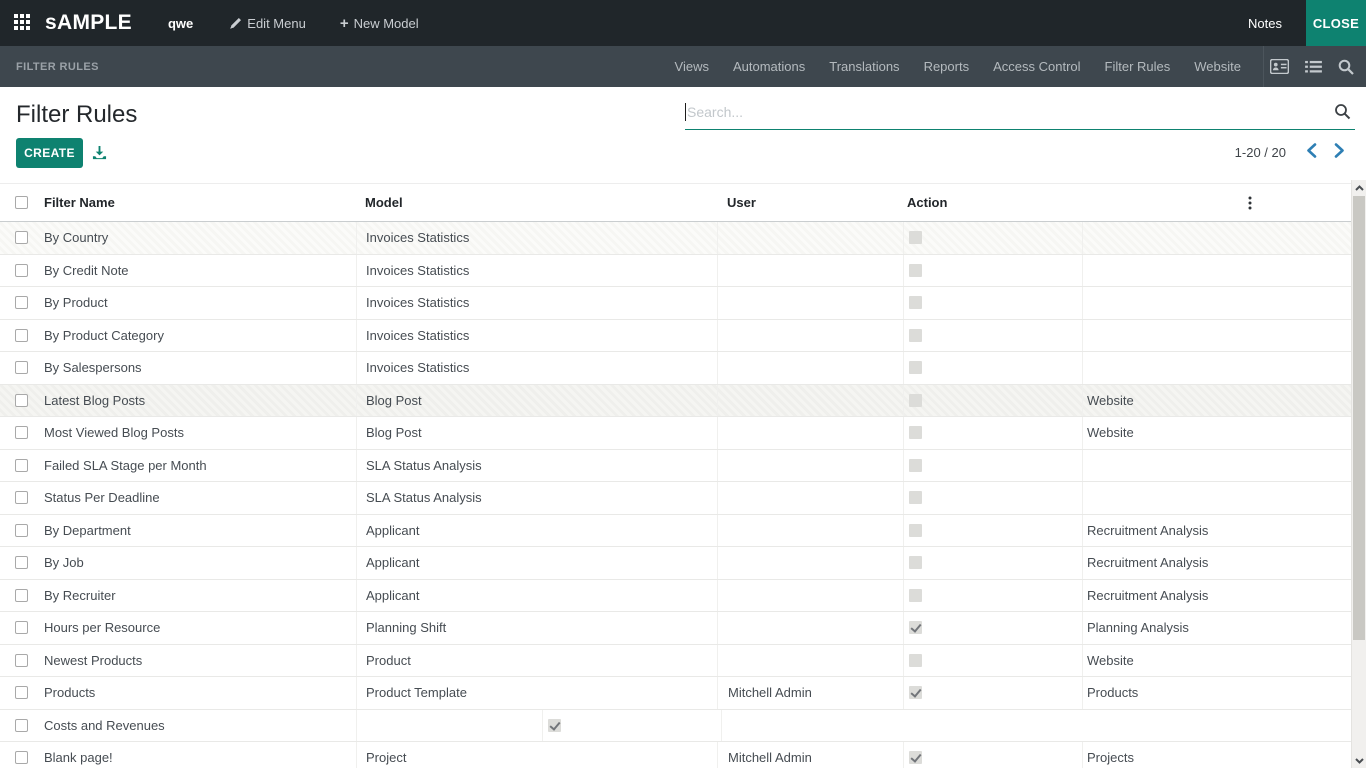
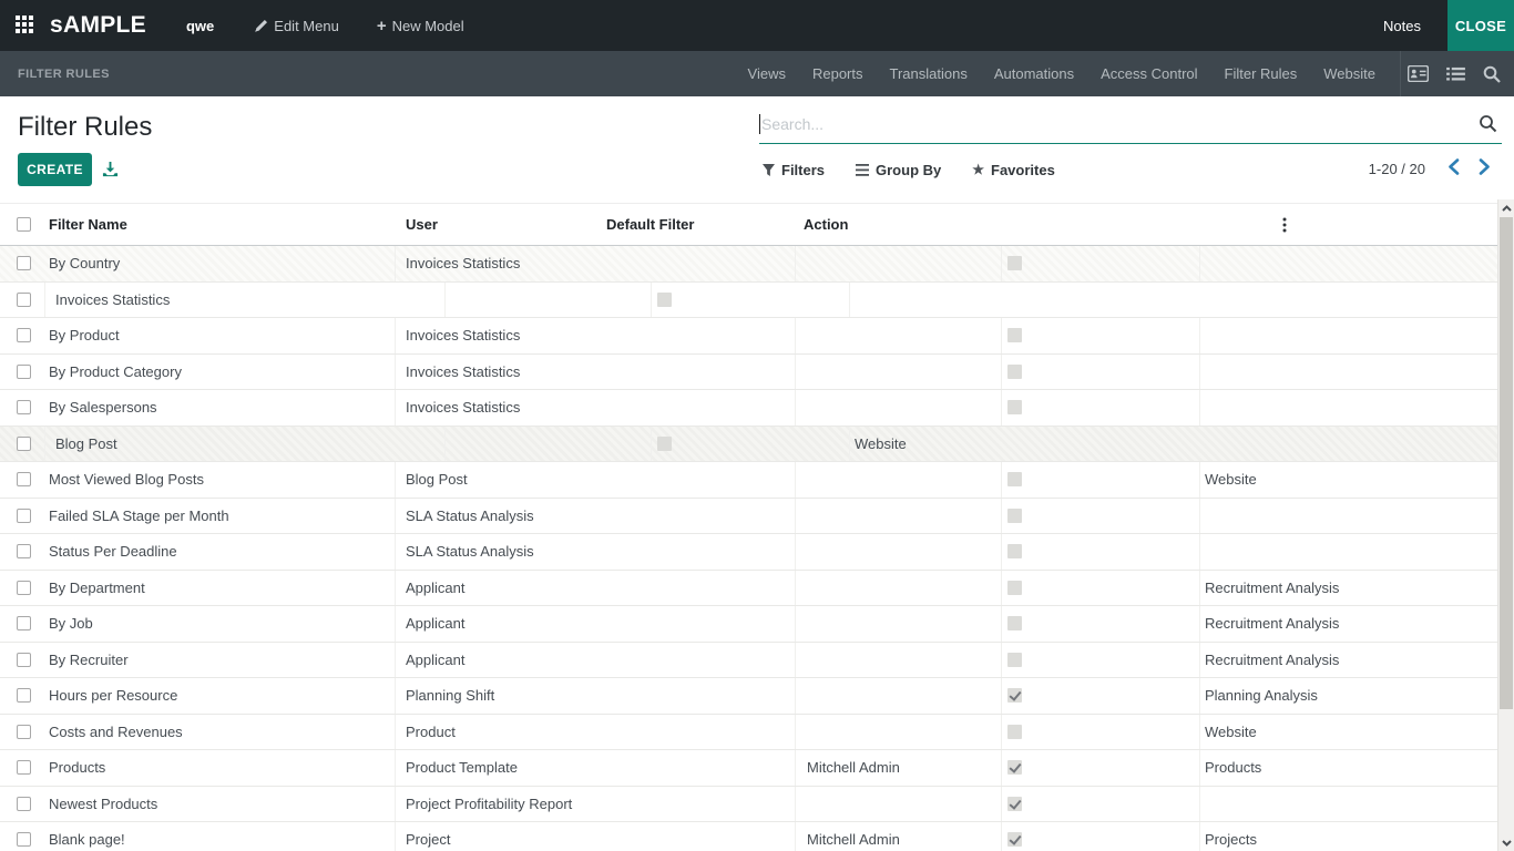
  sAMPLE
  qwe
  Edit Menu
  +
  New Model
  Notes
  CLOSE
  FILTER RULES
  Views
- Automations
+ Reports
  Translations
- Reports
+ Automations
  Access Control
  Filter Rules
  Website
  Filter Rules
  Search...
  CREATE
+ Filters
+ Group By
+ ★
+ Favorites
  1-20 / 20
  Filter Name
- Model
  User
+ Default Filter
  Action
  By Country
  Invoices Statistics
- By Credit Note
  Invoices Statistics
  By Product
  Invoices Statistics
  By Product Category
  Invoices Statistics
  By Salespersons
  Invoices Statistics
- Latest Blog Posts
  Blog Post
  Website
  Most Viewed Blog Posts
  Blog Post
  Website
  Failed SLA Stage per Month
  SLA Status Analysis
  Status Per Deadline
  SLA Status Analysis
  By Department
  Applicant
  Recruitment Analysis
  By Job
  Applicant
  Recruitment Analysis
  By Recruiter
  Applicant
  Recruitment Analysis
  Hours per Resource
  Planning Shift
  Planning Analysis
- Newest Products
+ Costs and Revenues
  Product
  Website
  Products
  Product Template
  Mitchell Admin
  Products
- Costs and Revenues
+ Newest Products
+ Project Profitability Report
  Blank page!
  Project
  Mitchell Admin
  Projects
